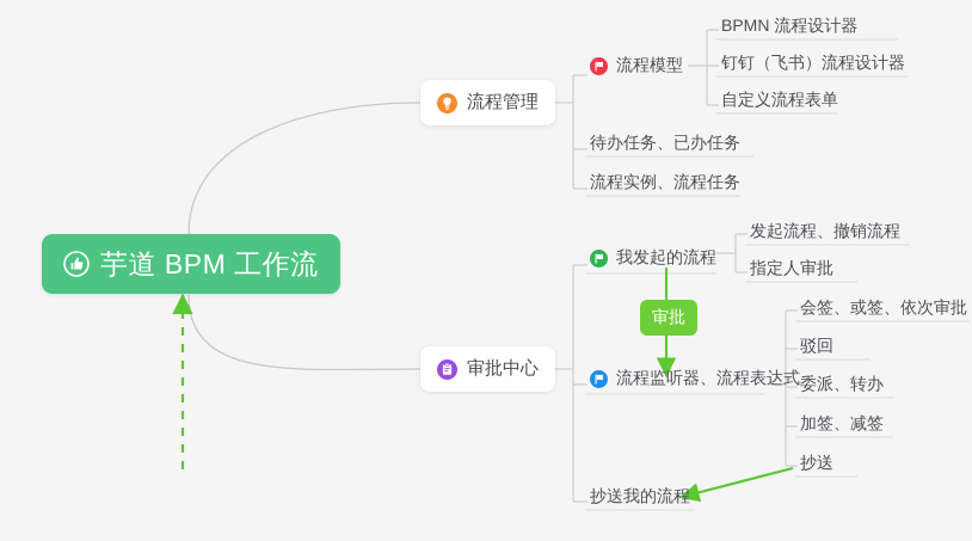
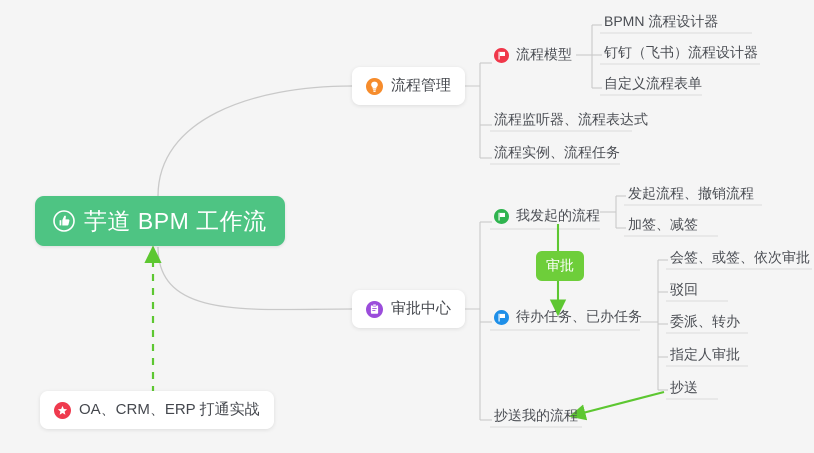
  芋道 BPM 工作流
  流程管理
  流程模型
  BPMN 流程设计器
  钉钉（飞书）流程设计器
  自定义流程表单
- 待办任务、已办任务
+ 流程监听器、流程表达式
  流程实例、流程任务
  审批中心
  我发起的流程
  发起流程、撤销流程
- 指定人审批
+ 加签、减签
  审批
- 流程监听器、流程表达式
+ 待办任务、已办任务
  会签、或签、依次审批
  驳回
  委派、转办
- 加签、减签
+ 指定人审批
  抄送
  抄送我的流程
+ OA、CRM、ERP 打通实战
